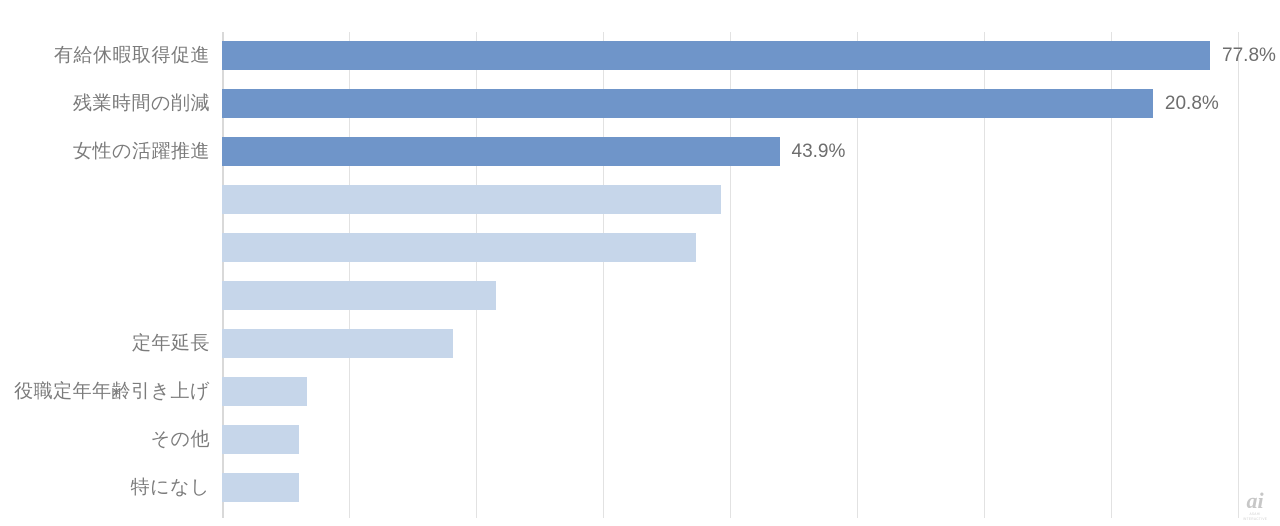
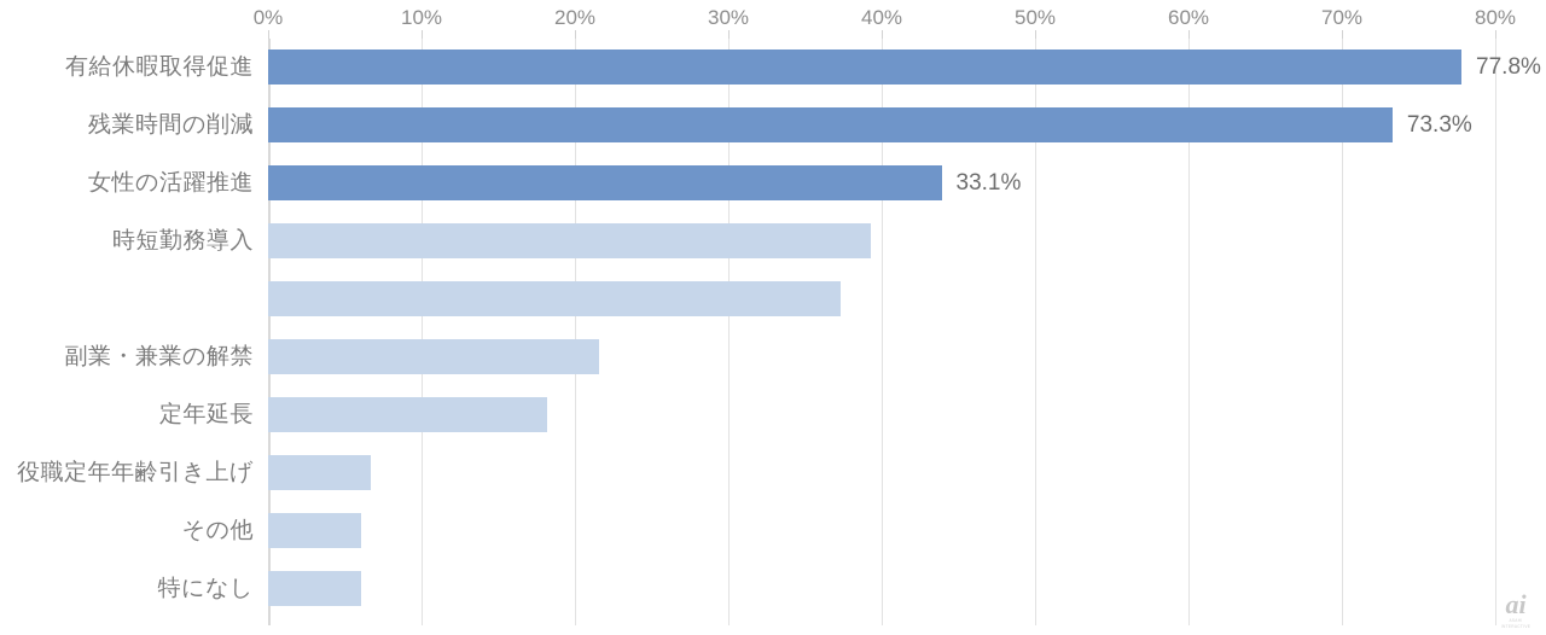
+ 0%
+ 10%
+ 20%
+ 30%
+ 40%
+ 50%
+ 60%
+ 70%
+ 80%
  有給休暇取得促進
  残業時間の削減
  女性の活躍推進
+ 時短勤務導入
+ 副業・兼業の解禁
  定年延長
  役職定年年齢引き上げ
  その他
  特になし
  77.8%
- 20.8%
+ 73.3%
- 43.9%
+ 33.1%
  ai
